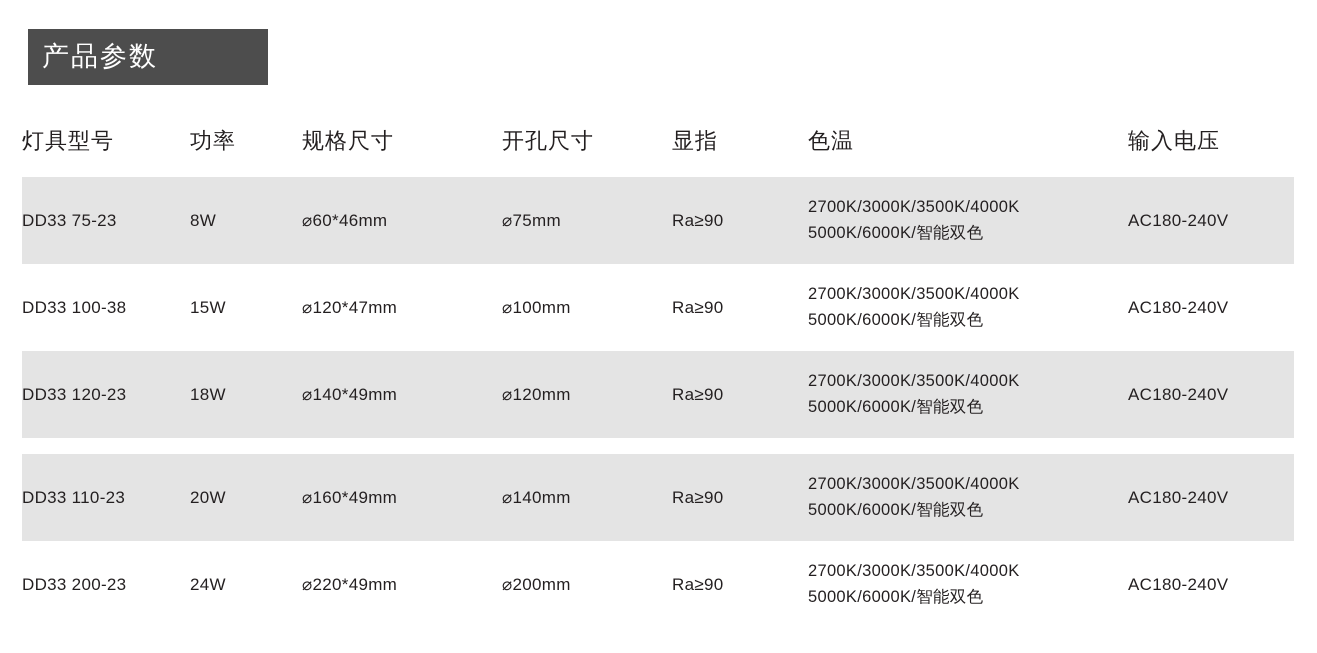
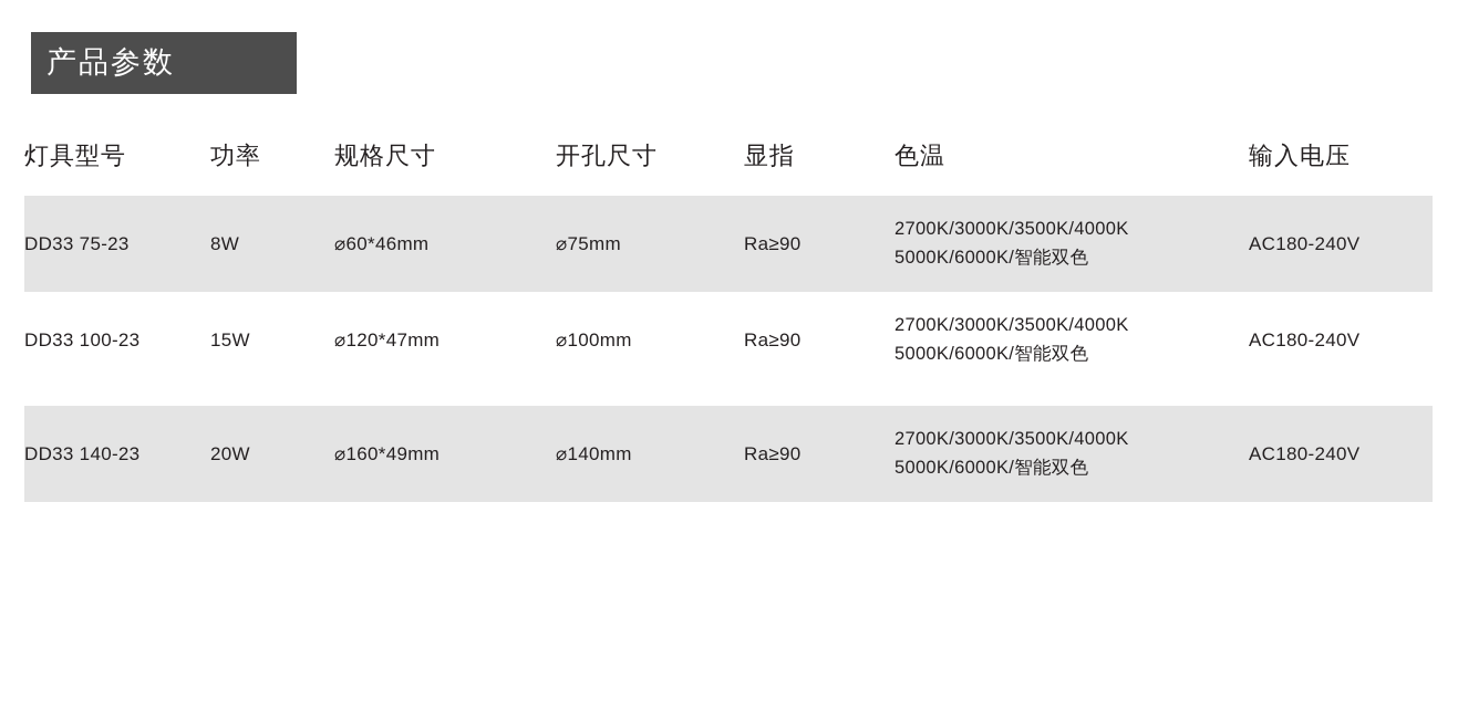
  产品参数
  灯具型号	功率	规格尺寸	开孔尺寸	显指	色温	输入电压
  DD33 75-23	8W	⌀60*46mm	⌀75mm	Ra≥90	2700K/3000K/3500K/4000K 5000K/6000K/智能双色	AC180-240V
- DD33 100-38	15W	⌀120*47mm	⌀100mm	Ra≥90	2700K/3000K/3500K/4000K 5000K/6000K/智能双色	AC180-240V
+ DD33 100-23	15W	⌀120*47mm	⌀100mm	Ra≥90	2700K/3000K/3500K/4000K 5000K/6000K/智能双色	AC180-240V
- DD33 120-23	18W	⌀140*49mm	⌀120mm	Ra≥90	2700K/3000K/3500K/4000K 5000K/6000K/智能双色	AC180-240V
- DD33 110-23	20W	⌀160*49mm	⌀140mm	Ra≥90	2700K/3000K/3500K/4000K 5000K/6000K/智能双色	AC180-240V
+ DD33 140-23	20W	⌀160*49mm	⌀140mm	Ra≥90	2700K/3000K/3500K/4000K 5000K/6000K/智能双色	AC180-240V
- DD33 200-23	24W	⌀220*49mm	⌀200mm	Ra≥90	2700K/3000K/3500K/4000K 5000K/6000K/智能双色	AC180-240V
